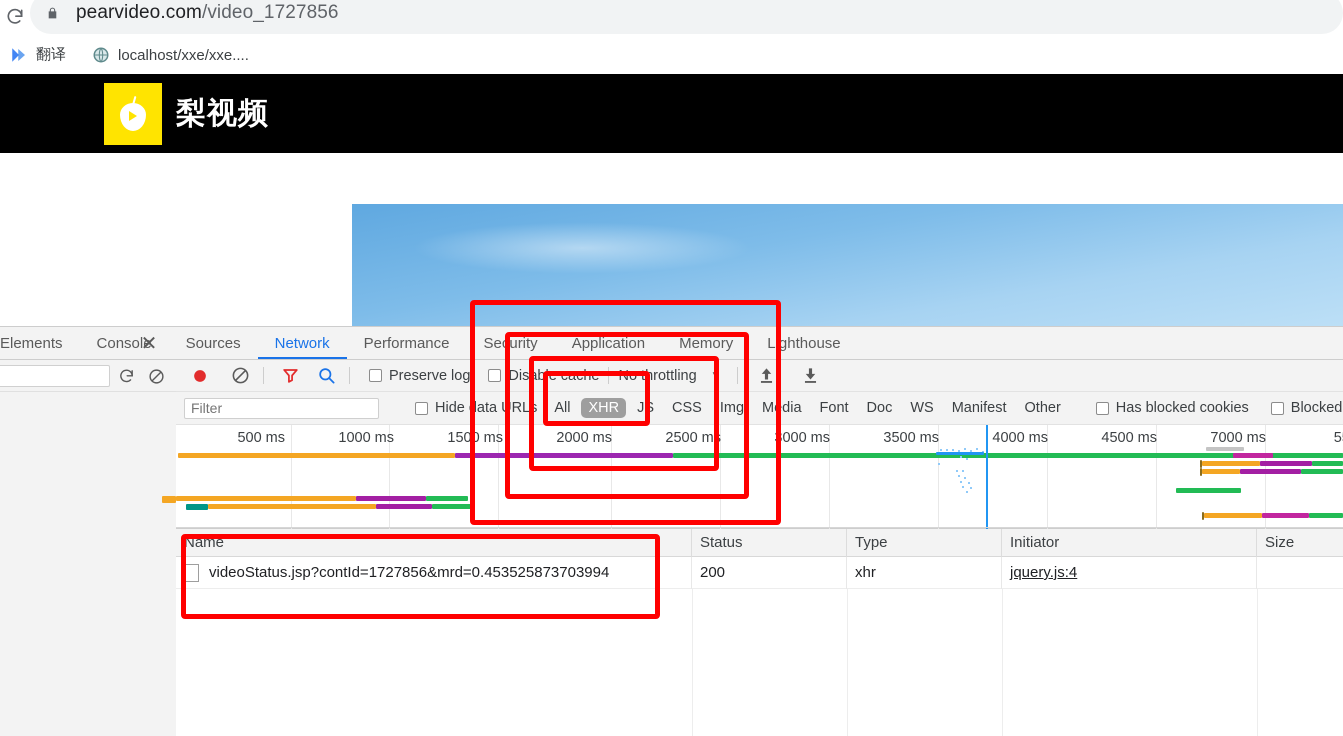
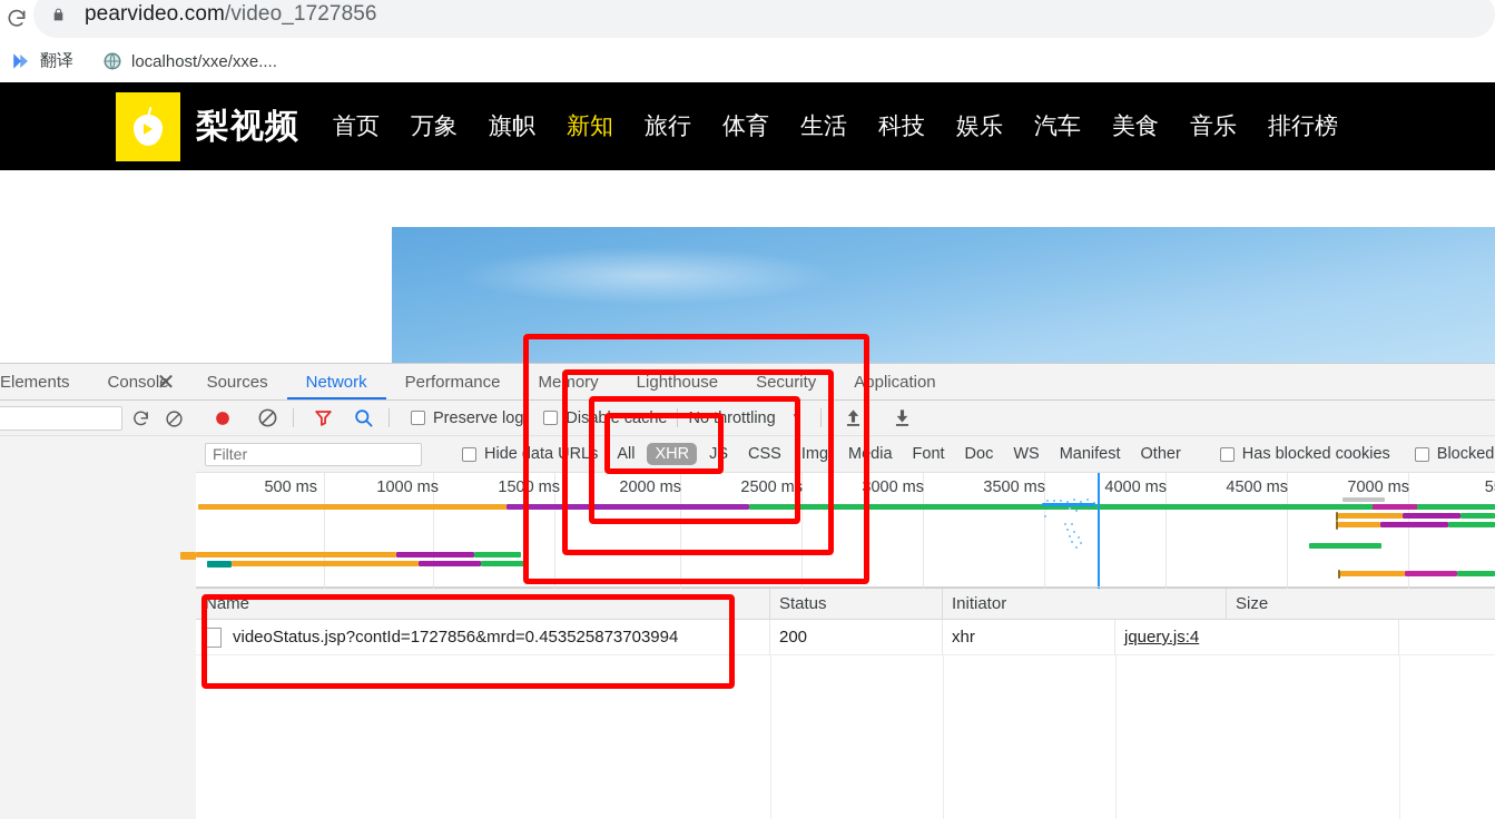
  pearvideo.com/video_1727856
  翻译
  localhost/xxe/xxe....
  梨视频
+ 首页
+ 万象
+ 旗帜
+ 新知
+ 旅行
+ 体育
+ 生活
+ 科技
+ 娱乐
+ 汽车
+ 美食
+ 音乐
+ 排行榜
  Elements
  Console
  Sources
  Network
  Performance
- Security
+ Memory
- Application
+ Lighthouse
- Memory
+ Security
- Lighthouse
+ Application
  ✕
  Preserve log
  Disable cache
  No throttling
  ▼
  Filter
  Hide data URLs
  All
  XHR
  JS
  CSS
  Img
  Media
  Font
  Doc
  WS
  Manifest
  Other
  Has blocked cookies
  500 ms
  1000 ms
  1500 ms
  2000 ms
  2500 ms
  3000 ms
  3500 ms
  4000 ms
  4500 ms
  7000 ms
  Name
  Status
- Type
  Initiator
  Size
  videoStatus.jsp?contId=1727856&mrd=0.453525873703994
  200
  xhr
  jquery.js:4
